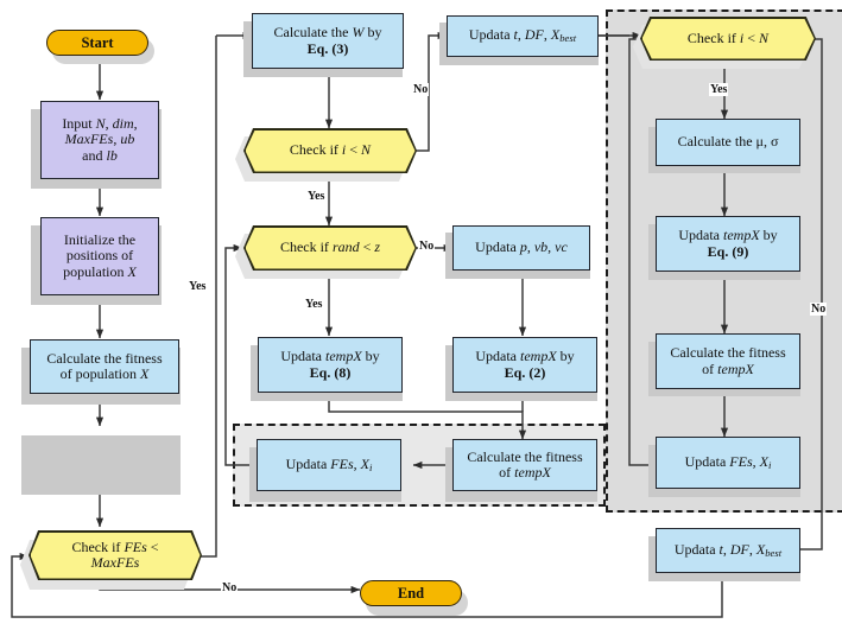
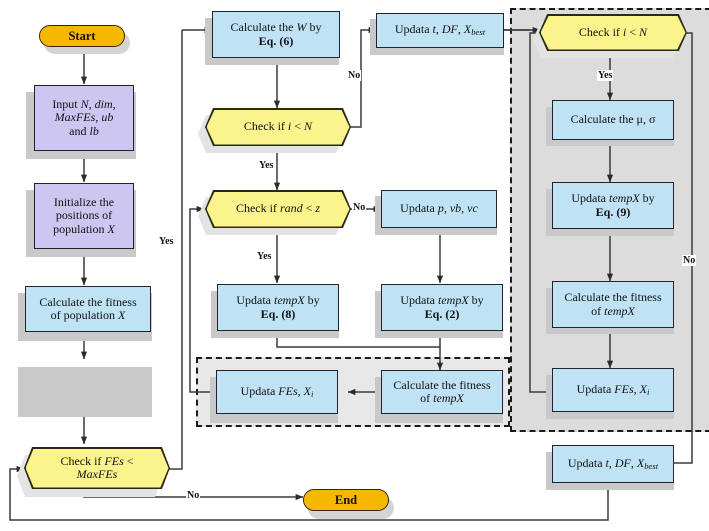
  Start
  Input N, dim,
  MaxFEs, ub
  and lb
  Initialize the
  positions of
  population X
  Calculate the fitness
  of population X
  Check if FEs <
  MaxFEs
  End
  Calculate the W by
- Eq. (3)
+ Eq. (6)
  Check if i < N
  Check if rand < z
  Updata p, vb, vc
  Updata tempX by
  Eq. (8)
  Updata tempX by
  Eq. (2)
  Calculate the fitness
  of tempX
  Updata FEs, Xi
  Updata t, DF, Xbest
  Check if i < N
  Calculate the μ, σ
  Updata tempX by
  Eq. (9)
  Calculate the fitness
  of tempX
  Updata FEs, Xi
  Updata t, DF, Xbest
  No
  Yes
  Yes
  No
  Yes
  No
  Yes
  No
